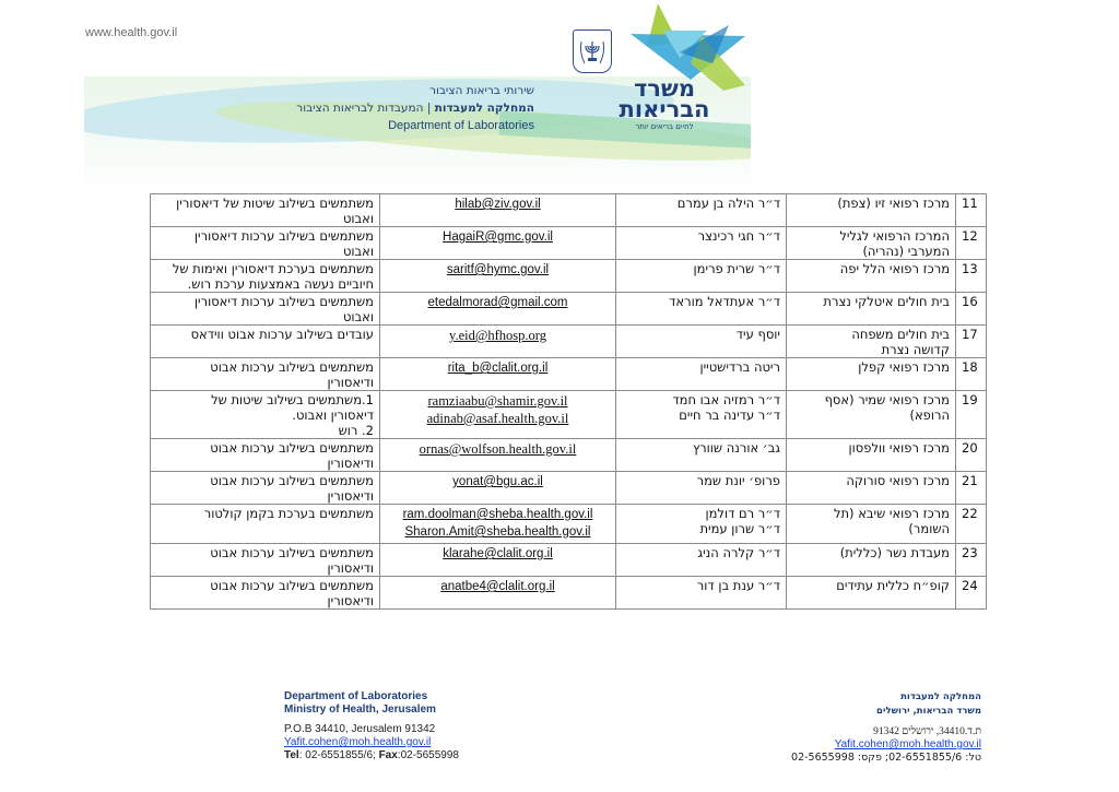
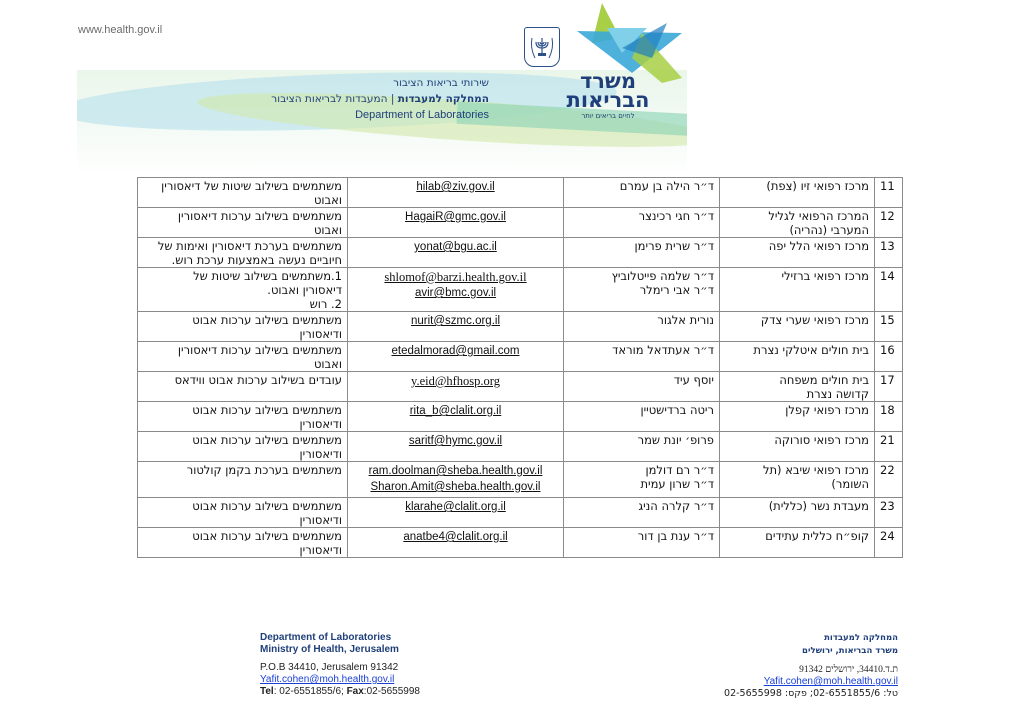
  www.health.gov.il
  משרד
  הבריאות
  לחיים בריאים יותר
  שירותי בריאות הציבור
  המחלקה למעבדות | המעבדות לבריאות הציבור
  Department of Laboratories
  11	מרכז רפואי זיו (צפת)	ד״ר הילה בן עמרם	hilab@ziv.gov.il	משתמשים בשילוב שיטות של דיאסוריןואבוט
  12	המרכז הרפואי לגלילהמערבי (נהריה)	ד״ר חגי רכינצר	HagaiR@gmc.gov.il	משתמשים בשילוב ערכות דיאסוריןואבוט
- 13	מרכז רפואי הלל יפה	ד״ר שרית פרימן	saritf@hymc.gov.il	משתמשים בערכת דיאסורין ואימות שלחיוביים נעשה באמצעות ערכת רוש.
+ 13	מרכז רפואי הלל יפה	ד״ר שרית פרימן	yonat@bgu.ac.il	משתמשים בערכת דיאסורין ואימות שלחיוביים נעשה באמצעות ערכת רוש.
+ 14	מרכז רפואי ברזילי	ד״ר שלמה פייטלוביץד״ר אבי רימלר	shlomof@barzi.health.gov.ilavir@bmc.gov.il	1.משתמשים בשילוב שיטות שלדיאסורין ואבוט.2. רוש
+ 15	מרכז רפואי שערי צדק	נורית אלגור	nurit@szmc.org.il	משתמשים בשילוב ערכות אבוטודיאסורין
  16	בית חולים איטלקי נצרת	ד״ר אעתדאל מוראד	etedalmorad@gmail.com	משתמשים בשילוב ערכות דיאסוריןואבוט
  17	בית חולים משפחהקדושה נצרת	יוסף עיד	y.eid@hfhosp.org	עובדים בשילוב ערכות אבוט ווידאס
  18	מרכז רפואי קפלן	ריטה ברדישטיין	rita_b@clalit.org.il	משתמשים בשילוב ערכות אבוטודיאסורין
- 19	מרכז רפואי שמיר (אסףהרופא)	ד״ר רמזיה אבו חמדד״ר עדינה בר חיים	ramziaabu@shamir.gov.iladinab@asaf.health.gov.il	1.משתמשים בשילוב שיטות שלדיאסורין ואבוט.2. רוש
- 20	מרכז רפואי וולפסון	גב׳ אורנה שוורץ	ornas@wolfson.health.gov.il	משתמשים בשילוב ערכות אבוטודיאסורין
- 21	מרכז רפואי סורוקה	פרופ׳ יונת שמר	yonat@bgu.ac.il	משתמשים בשילוב ערכות אבוטודיאסורין
+ 21	מרכז רפואי סורוקה	פרופ׳ יונת שמר	saritf@hymc.gov.il	משתמשים בשילוב ערכות אבוטודיאסורין
  22	מרכז רפואי שיבא (תלהשומר)	ד״ר רם דולמןד״ר שרון עמית	ram.doolman@sheba.health.gov.ilSharon.Amit@sheba.health.gov.il	משתמשים בערכת בקמן קולטור
  23	מעבדת נשר (כללית)	ד״ר קלרה הניג	klarahe@clalit.org.il	משתמשים בשילוב ערכות אבוטודיאסורין
  24	קופ״ח כללית עתידים	ד״ר ענת בן דור	anatbe4@clalit.org.il	משתמשים בשילוב ערכות אבוטודיאסורין
  Department of Laboratories
  Ministry of Health, Jerusalem
  P.O.B 34410, Jerusalem 91342
  Yafit.cohen@moh.health.gov.il
  Tel: 02-6551855/6; Fax:02-5655998
  המחלקה למעבדות
  משרד הבריאות, ירושלים
  ת.ד.34410, ירושלים 91342
  Yafit.cohen@moh.health.gov.il
  טל: 02-6551855/6; פקס: 02-5655998
